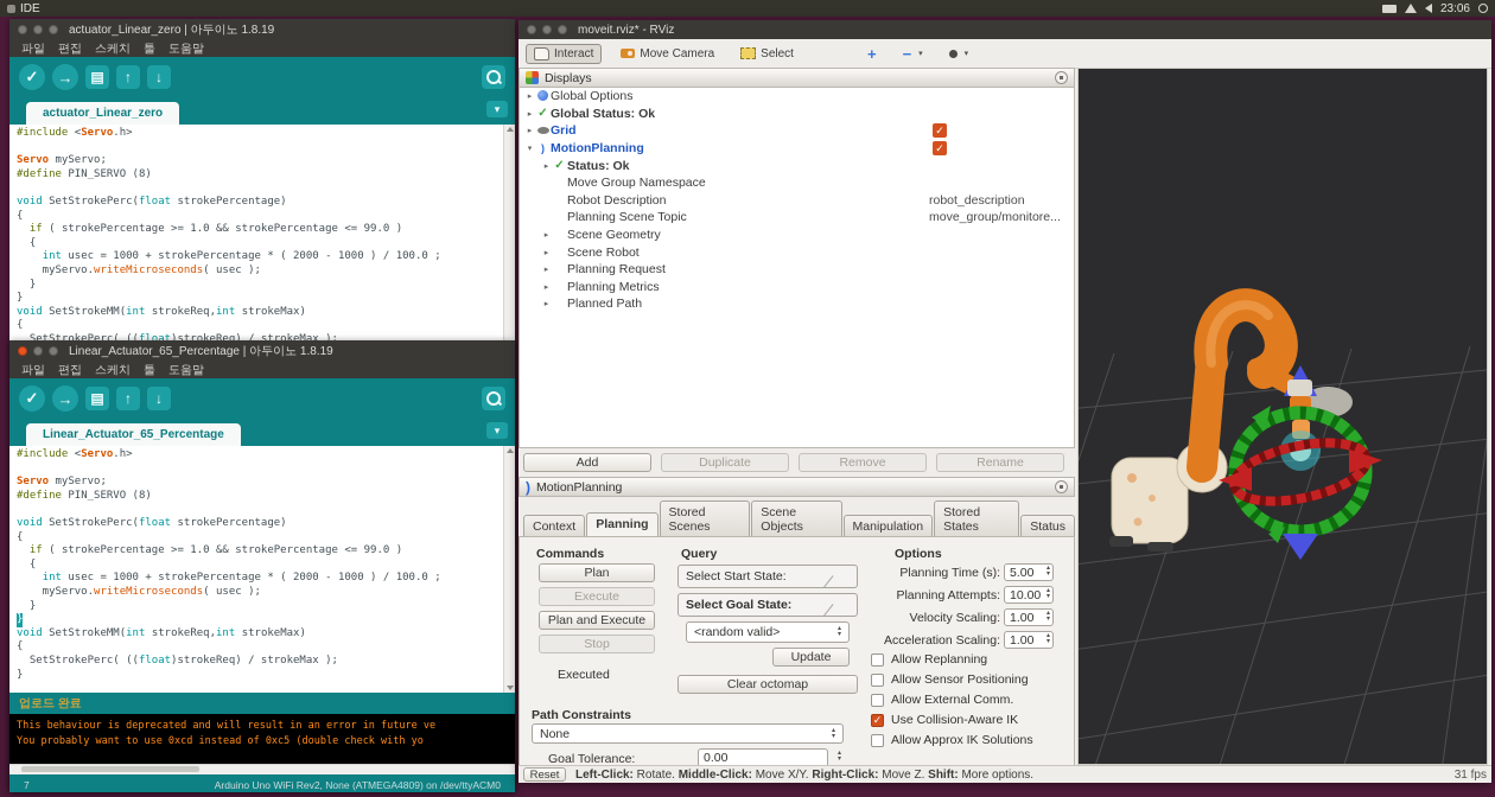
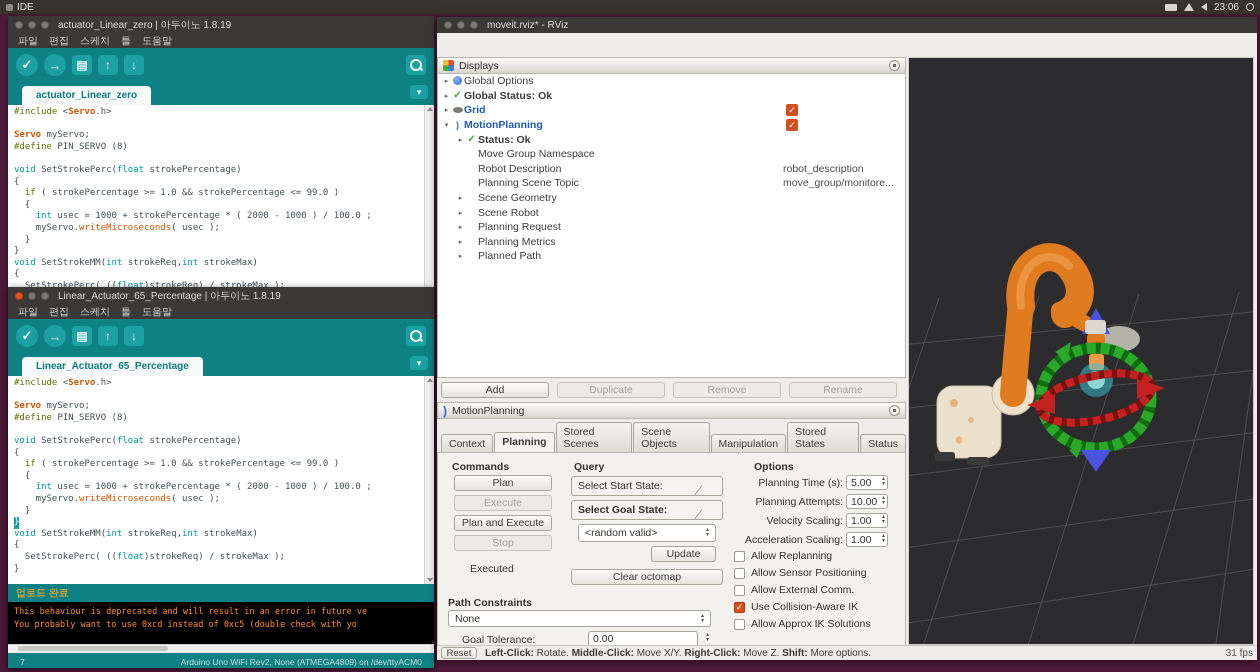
  IDE
  23:06
  actuator_Linear_zero | 아두이노 1.8.19
  파일
  편집
  스케치
  툴
  도움말
  ✓
  →
  ▤
  ↑
  ↓
  actuator_Linear_zero
  ▾
  #include <Servo.h>
  Servo myServo;
  #define PIN_SERVO (8)
  void SetStrokePerc(float strokePercentage)
  {
  if ( strokePercentage >= 1.0 && strokePercentage <= 99.0 )
  {
  int usec = 1000 + strokePercentage * ( 2000 - 1000 ) / 100.0 ;
  myServo.writeMicroseconds( usec );
  }
  }
  void SetStrokeMM(int strokeReq,int strokeMax)
  {
  SetStrokePerc( ((float)strokeReq) / strokeMax );
  Linear_Actuator_65_Percentage | 아두이노 1.8.19
  파일
  편집
  스케치
  툴
  도움말
  ✓
  →
  ▤
  ↑
  ↓
  Linear_Actuator_65_Percentage
  ▾
  #include <Servo.h>
  Servo myServo;
  #define PIN_SERVO (8)
  void SetStrokePerc(float strokePercentage)
  {
  if ( strokePercentage >= 1.0 && strokePercentage <= 99.0 )
  {
  int usec = 1000 + strokePercentage * ( 2000 - 1000 ) / 100.0 ;
  myServo.writeMicroseconds( usec );
  }
  } void SetStrokeMM(int strokeReq,int strokeMax)
  {
  SetStrokePerc( ((float)strokeReq) / strokeMax );
  }
  업로드 완료
  This behaviour is deprecated and will result in an error in future ve
  You probably want to use 0xcd instead of 0xc5 (double check with yo
  7
  Arduino Uno WiFi Rev2, None (ATMEGA4809) on /dev/ttyACM0
  moveit.rviz* - RViz
- Interact
- Move Camera
- Select
- +
- −
  Displays
  Global Options
  ✓
  Global Status: Ok
  Grid
  ✓
  )
  MotionPlanning
  ✓
  ✓
  Status: Ok
  Move Group Namespace
  Robot Description
  robot_description
  Planning Scene Topic
  move_group/monitore...
  Scene Geometry
  Scene Robot
  Planning Request
  Planning Metrics
  Planned Path
  Add
  Duplicate
  Remove
  Rename
  )
  MotionPlanning
  Context
  Planning
  Stored Scenes
  Scene Objects
  Manipulation
  Stored States
  Status
  Commands
  Plan
  Execute
  Plan and Execute
  Stop
  Executed
  Query
  Select Start State:
  Select Goal State:
  <random valid>
  Update
  Clear octomap
  Options
  Planning Time (s):
  5.00
  Planning Attempts:
  10.00
  Velocity Scaling:
  1.00
  Acceleration Scaling:
  1.00
  Allow Replanning
  Allow Sensor Positioning
  Allow External Comm.
  ✓
  Use Collision-Aware IK
  Allow Approx IK Solutions
  Path Constraints
  None
  Goal Tolerance:
  0.00
  Reset
  Left-Click: Rotate. Middle-Click: Move X/Y. Right-Click: Move Z. Shift: More options.
  31 fps
